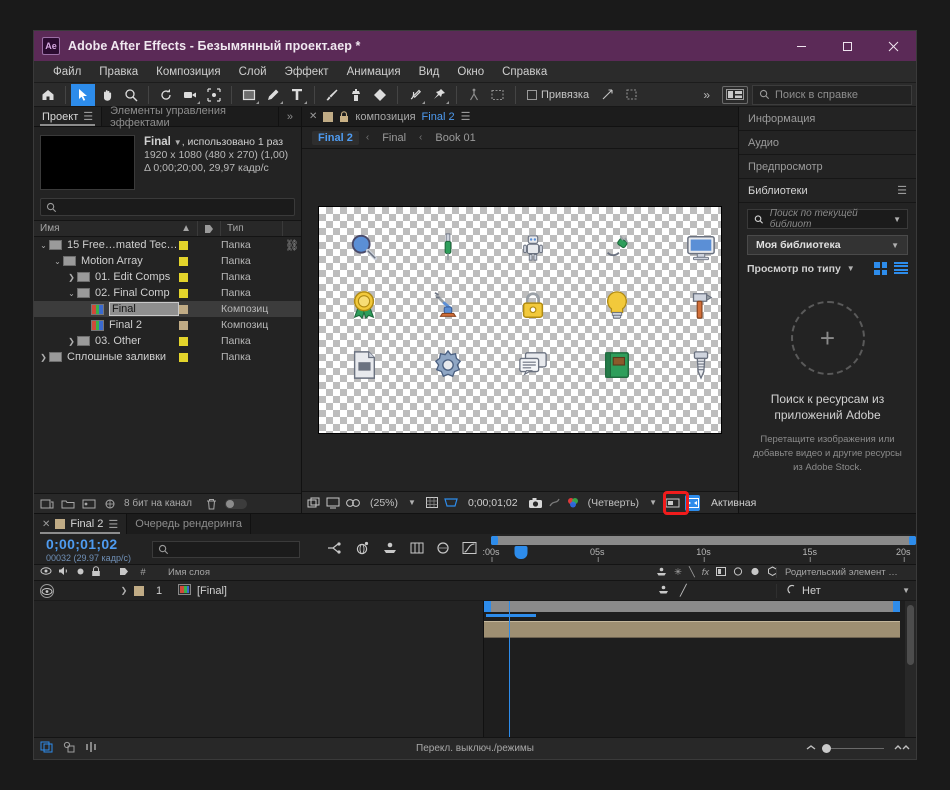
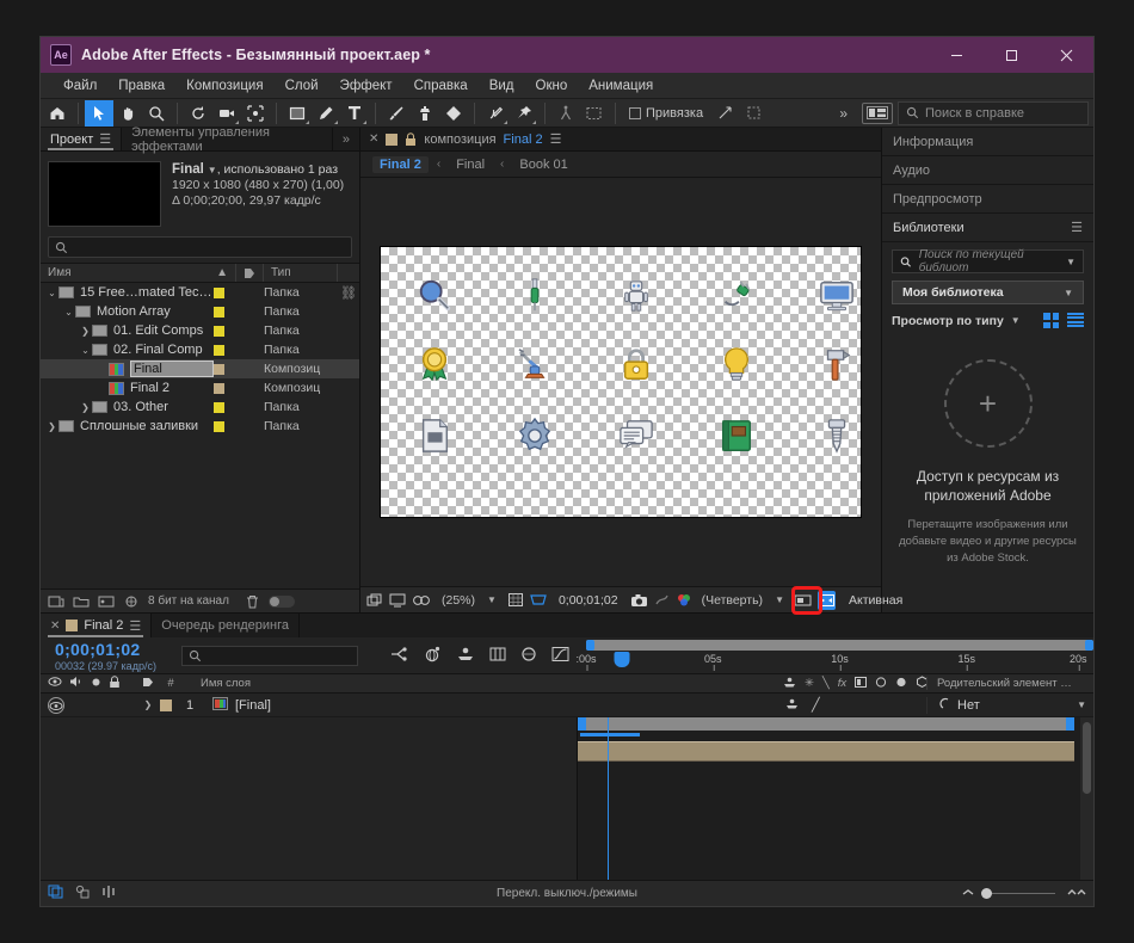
  Ae
  Adobe After Effects - Безымянный проект.aep *
  Файл
  Правка
  Композиция
  Слой
  Эффект
- Анимация
+ Справка
  Вид
  Окно
- Справка
+ Анимация
  Привязка
  »
  Поиск в справке
  Проект
  ☰
  Элементы управления эффектами
  »
  Final ▼, использовано 1 раз
  1920 x 1080 (480 x 270) (1,00)
  Δ 0;00;20;00, 29,97 кадр/с
  Имя
  ▲
  Тип
  ⌄
  Папка
  ⛓
  ⌄
  Motion Array
  Папка
  ❯
  01. Edit Comps
  Папка
  ⌄
  02. Final Comp
  Папка
  Final
  Композиц
  Final 2
  Композиц
  ❯
  03. Other
  Папка
  ❯
  Сплошные заливки
  Папка
  8 бит на канал
  ✕
  композиция
  Final 2
  ☰
  Final 2
  ‹
  Final
  ‹
  Book 01
  (25%)
  ▼
  0;00;01;02
  (Четверть)
  ▼
  Активная
  Информация
  Аудио
  Предпросмотр
  Библиотеки
  ☰
  Поиск по текущей библиот
  ▼
  Моя библиотека
  ▼
  Просмотр по типу
  ▼
  +
- Поиск к ресурсам из приложений Adobe
+ Доступ к ресурсам из приложений Adobe
  Перетащите изображения или добавьте видео и другие ресурсы из Adobe Stock.
  ✕
  Final 2
  ☰
  Очередь рендеринга
  0;00;01;02
  00032 (29.97 кадр/с)
  :00s
  05s
  10s
  15s
  20s
  #
  Имя слоя
  ✳
  ╲
  fx
  Родительский элемент …
  ❯
  1
  [Final]
  ╱
  Нет
  ▼
  Перекл. выключ./режимы
